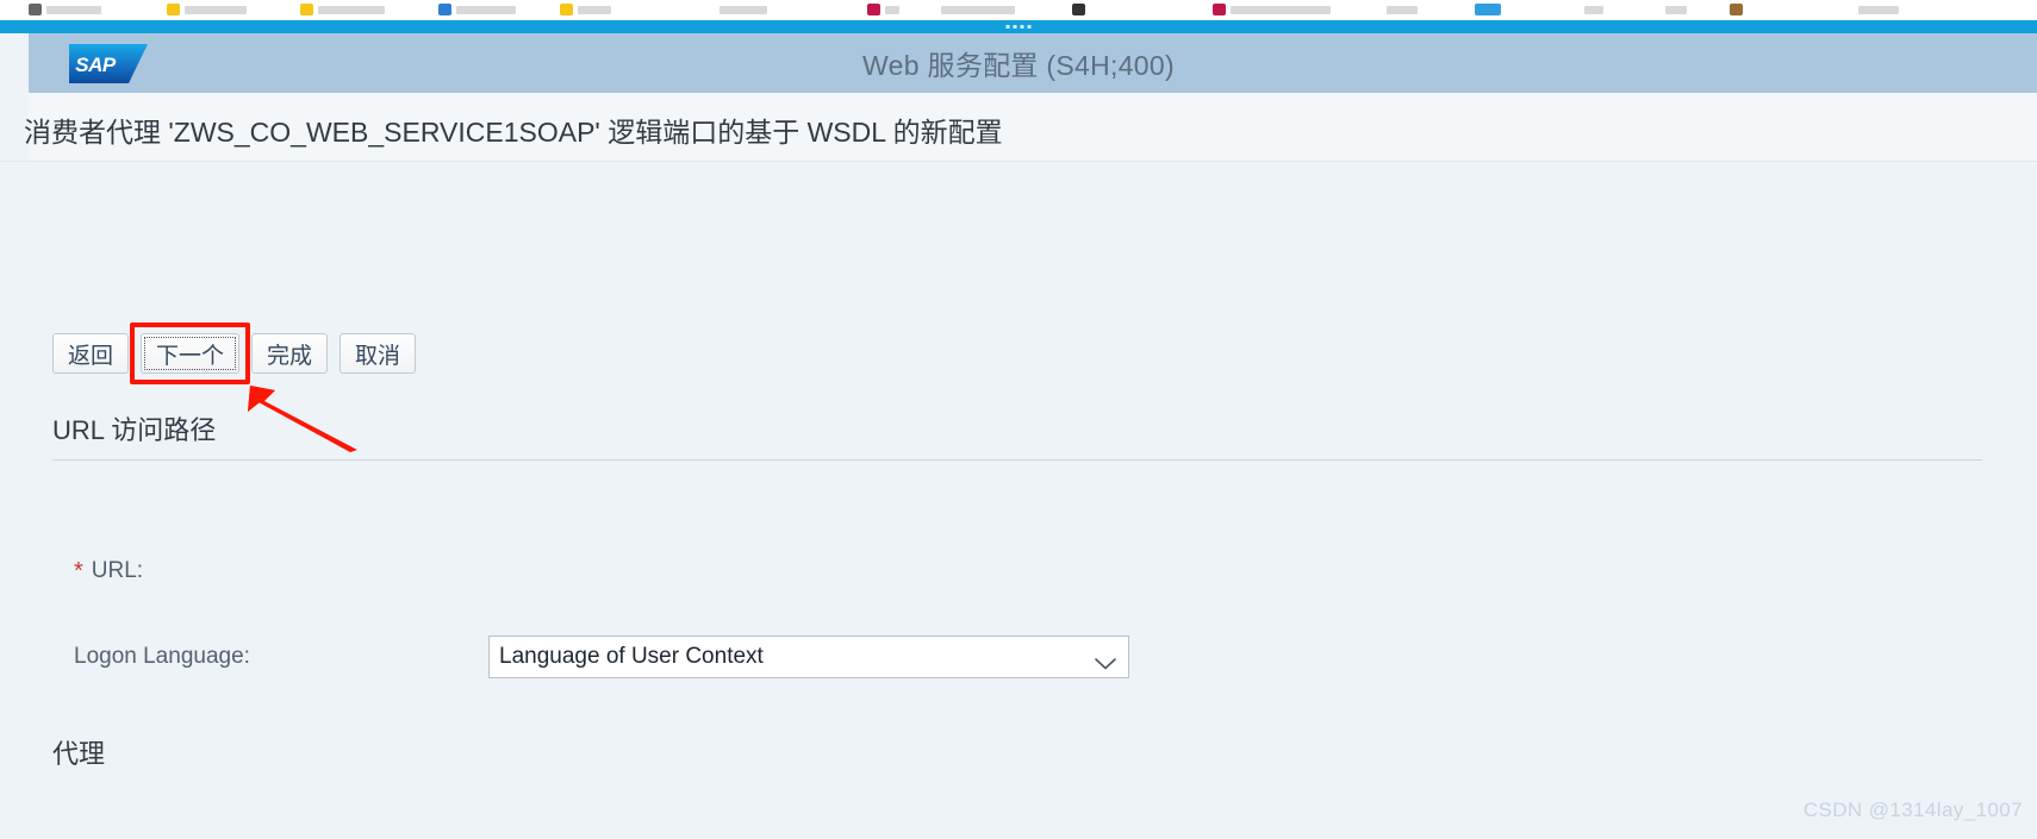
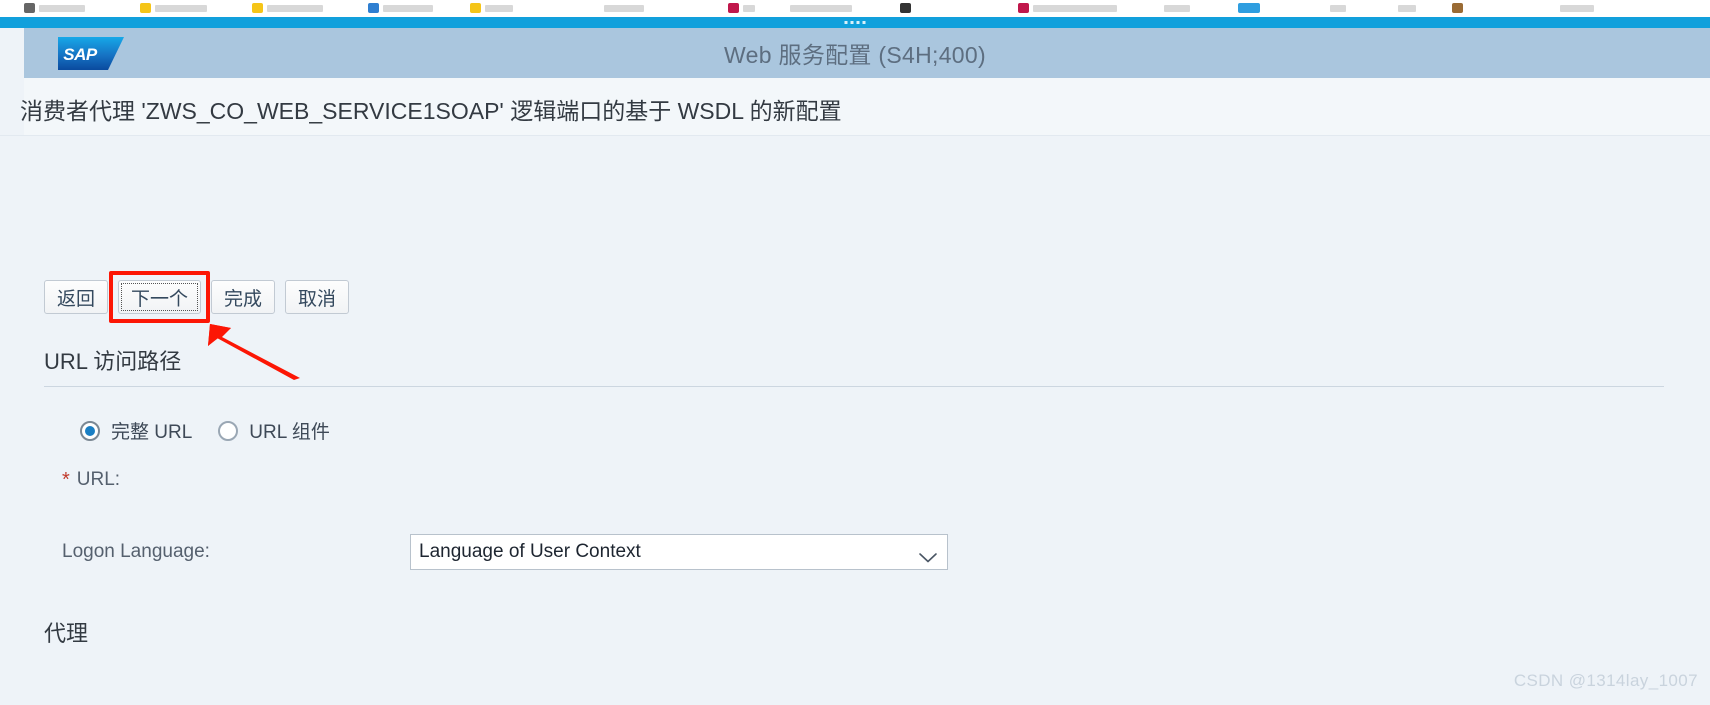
  Web 服务配置 (S4H;400)
  SAP
  消费者代理 'ZWS_CO_WEB_SERVICE1SOAP' 逻辑端口的基于 WSDL 的新配置
  返回
  下一个
  完成
  取消
  URL 访问路径
+ 完整 URL
+ URL 组件
  *
  URL:
  Logon Language:
  Language of User Context
  代理
  CSDN @1314lay_1007
